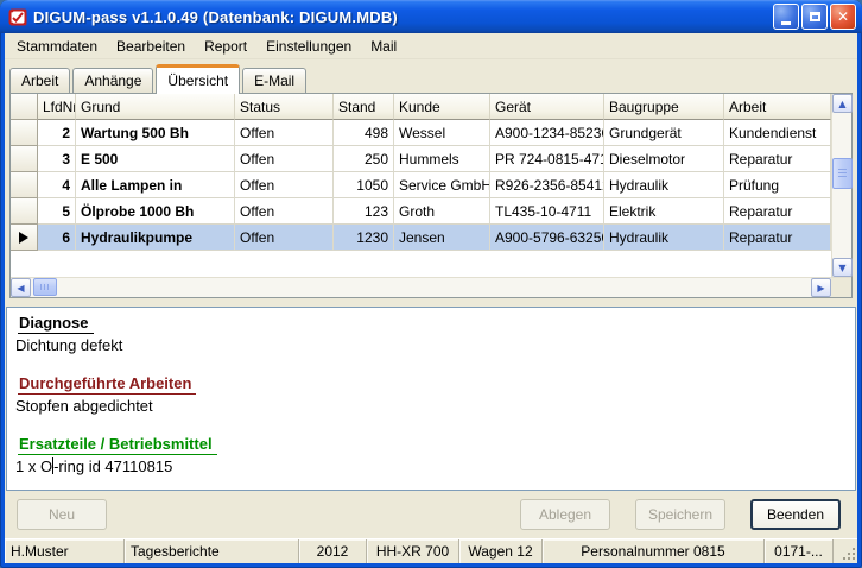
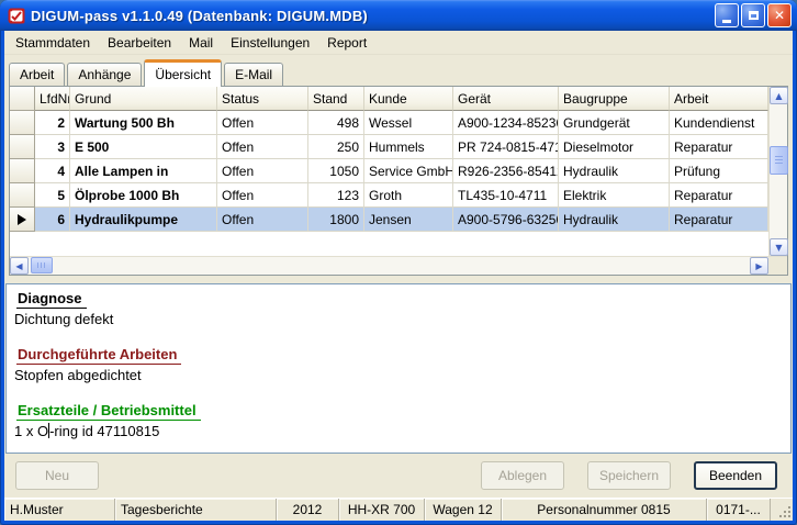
  DIGUM-pass v1.1.0.49 (Datenbank: DIGUM.MDB)
  ✕
  Stammdaten
  Bearbeiten
- Report
+ Mail
  Einstellungen
- Mail
+ Report
  Arbeit
  Anhänge
  Übersicht
  E-Mail
  LfdN
  Grund
  Status
  Stand
  Kunde
  Gerät
  Baugruppe
  Arbeit
  2
  Wartung 500 Bh
  Offen
  498
  Wessel
  A900-1234-8523
  Grundgerät
  Kundendienst
  3
  E 500
  Offen
  250
  Hummels
  PR 724-0815-471
  Dieselmotor
  Reparatur
  4
  Alle Lampen in
  Offen
  1050
  Service GmbH
  R926-2356-8541
  Hydraulik
  Prüfung
  5
  Ölprobe 1000 Bh
  Offen
  123
  Groth
  TL435-10-4711
  Elektrik
  Reparatur
  6
  Hydraulikpumpe
  Offen
- 1230
+ 1800
  Jensen
  A900-5796-6325
  Hydraulik
  Reparatur
  ▲
  ▼
  ◀
  ▶
  Diagnose
  Dichtung defekt
  Durchgeführte Arbeiten
  Stopfen abgedichtet
  Ersatzteile / Betriebsmittel
  1 x O-ring id 47110815
  Neu
  Ablegen
  Speichern
  Beenden
  H.Muster
  Tagesberichte
  2012
  HH-XR 700
  Wagen 12
  Personalnummer 0815
  0171-...
